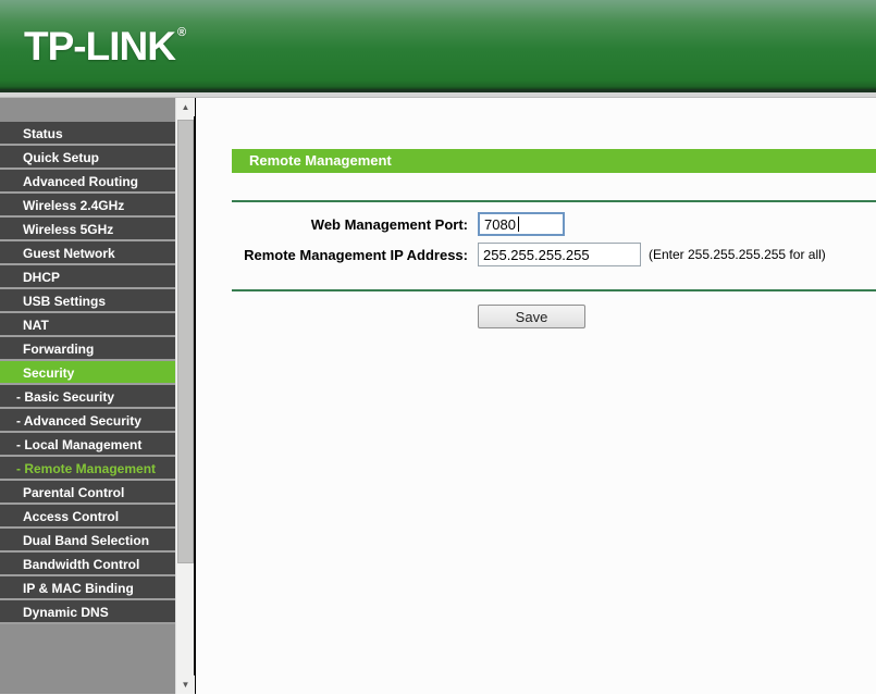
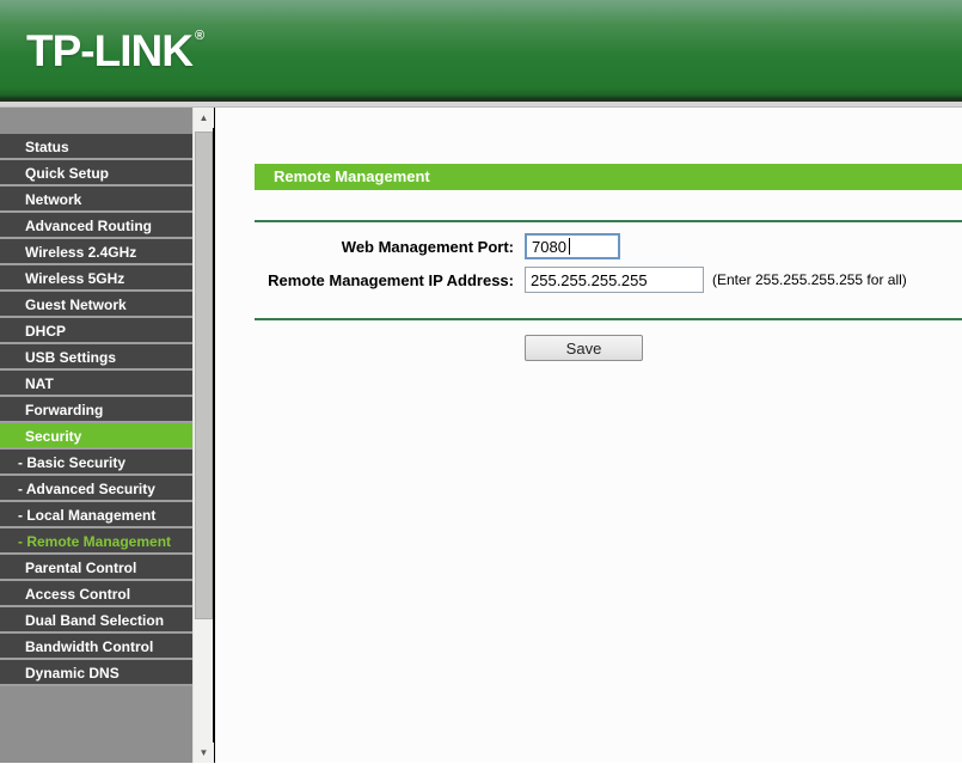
  TP-LINK ®
  Status
  Quick Setup
+ Network
  Advanced Routing
  Wireless 2.4GHz
  Wireless 5GHz
  Guest Network
  DHCP
  USB Settings
  NAT
  Forwarding
  Security
  - Basic Security
  - Advanced Security
  - Local Management
  - Remote Management
  Parental Control
  Access Control
  Dual Band Selection
  Bandwidth Control
- IP & MAC Binding
  Dynamic DNS
  ▲
  ▼
  Remote Management
  Web Management Port:
  7080
  Remote Management IP Address:
  255.255.255.255
  (Enter 255.255.255.255 for all)
  Save
